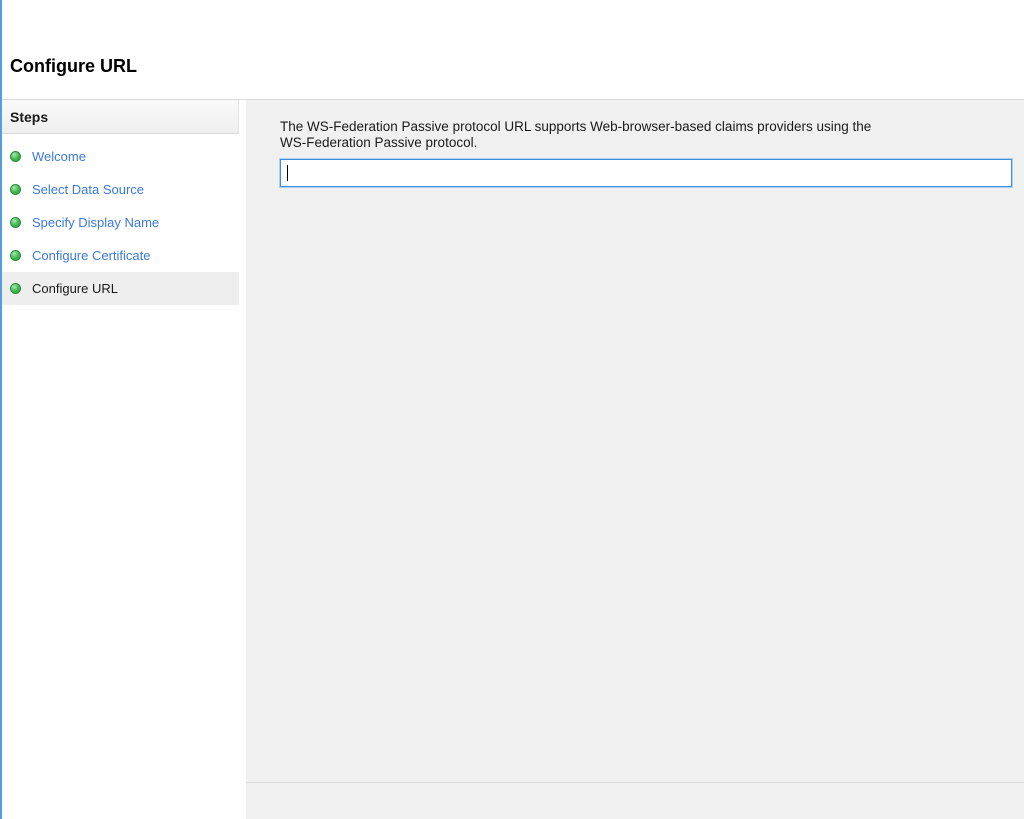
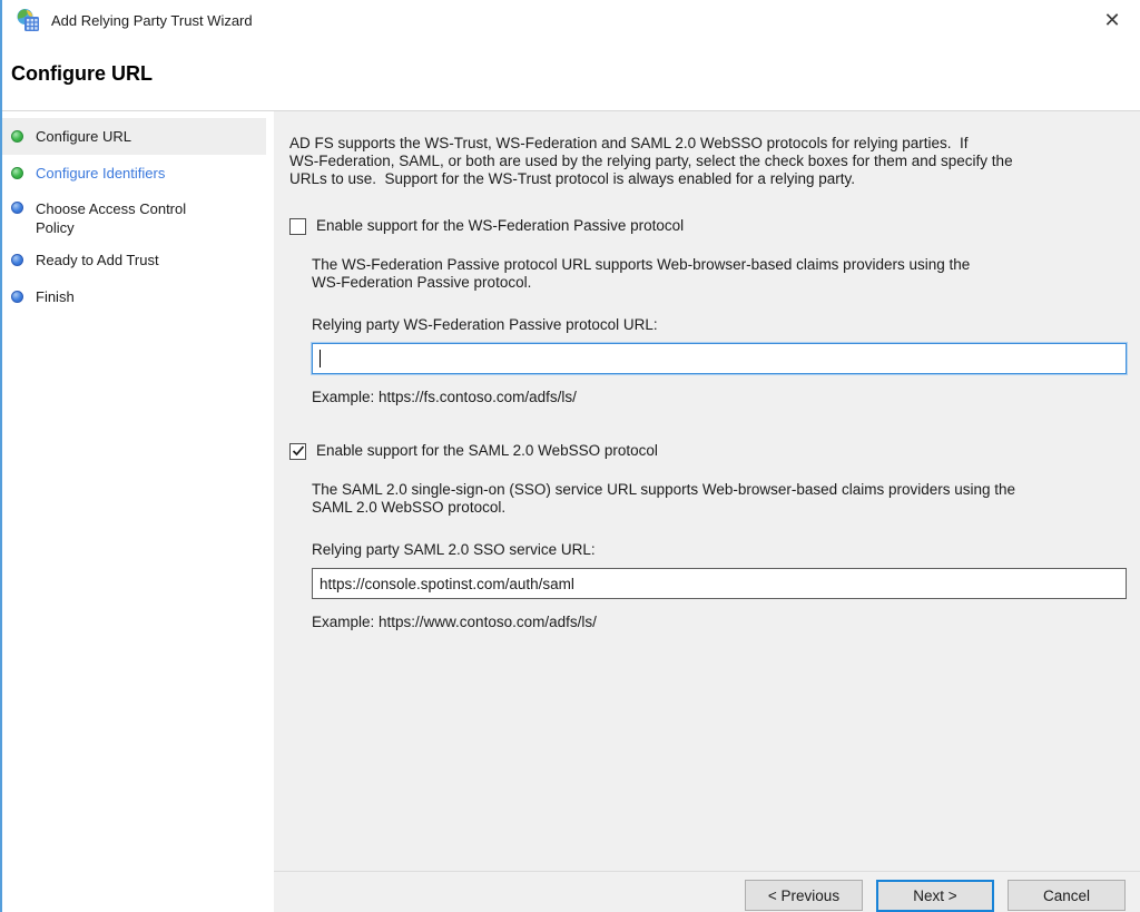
+ Add Relying Party Trust Wizard
+ ✕
  Configure URL
- Steps
- Welcome
- Select Data Source
- Specify Display Name
- Configure Certificate
  Configure URL
+ Configure Identifiers
+ Choose Access Control Policy
+ Ready to Add Trust
+ Finish
+ AD FS supports the WS-Trust, WS-Federation and SAML 2.0 WebSSO protocols for relying parties. If
+ WS-Federation, SAML, or both are used by the relying party, select the check boxes for them and specify the
+ URLs to use. Support for the WS-Trust protocol is always enabled for a relying party.
+ Enable support for the WS-Federation Passive protocol
  The WS-Federation Passive protocol URL supports Web-browser-based claims providers using the
  WS-Federation Passive protocol.
+ Relying party WS-Federation Passive protocol URL:
+ Example: https://fs.contoso.com/adfs/ls/
+ Enable support for the SAML 2.0 WebSSO protocol
+ The SAML 2.0 single-sign-on (SSO) service URL supports Web-browser-based claims providers using the
+ SAML 2.0 WebSSO protocol.
+ Relying party SAML 2.0 SSO service URL:
+ https://console.spotinst.com/auth/saml
+ Example: https://www.contoso.com/adfs/ls/
+ < Previous
+ Next >
+ Cancel
